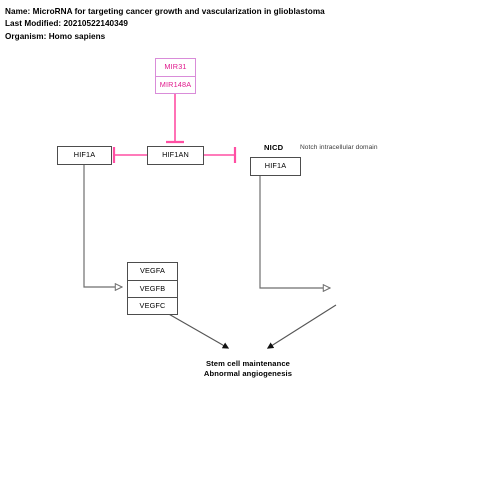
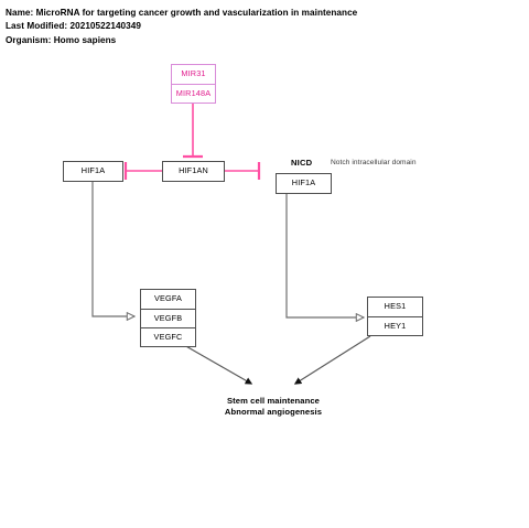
- Name: MicroRNA for targeting cancer growth and vascularization in glioblastoma
+ Name: MicroRNA for targeting cancer growth and vascularization in maintenance
  Last Modified: 20210522140349
  Organism: Homo sapiens
  MIR31
  MIR148A
  HIF1A
  HIF1AN
  NICD
  HIF1A
  VEGFA
  VEGFB
  VEGFC
+ HES1
+ HEY1
  Stem cell maintenance
  Abnormal angiogenesis
